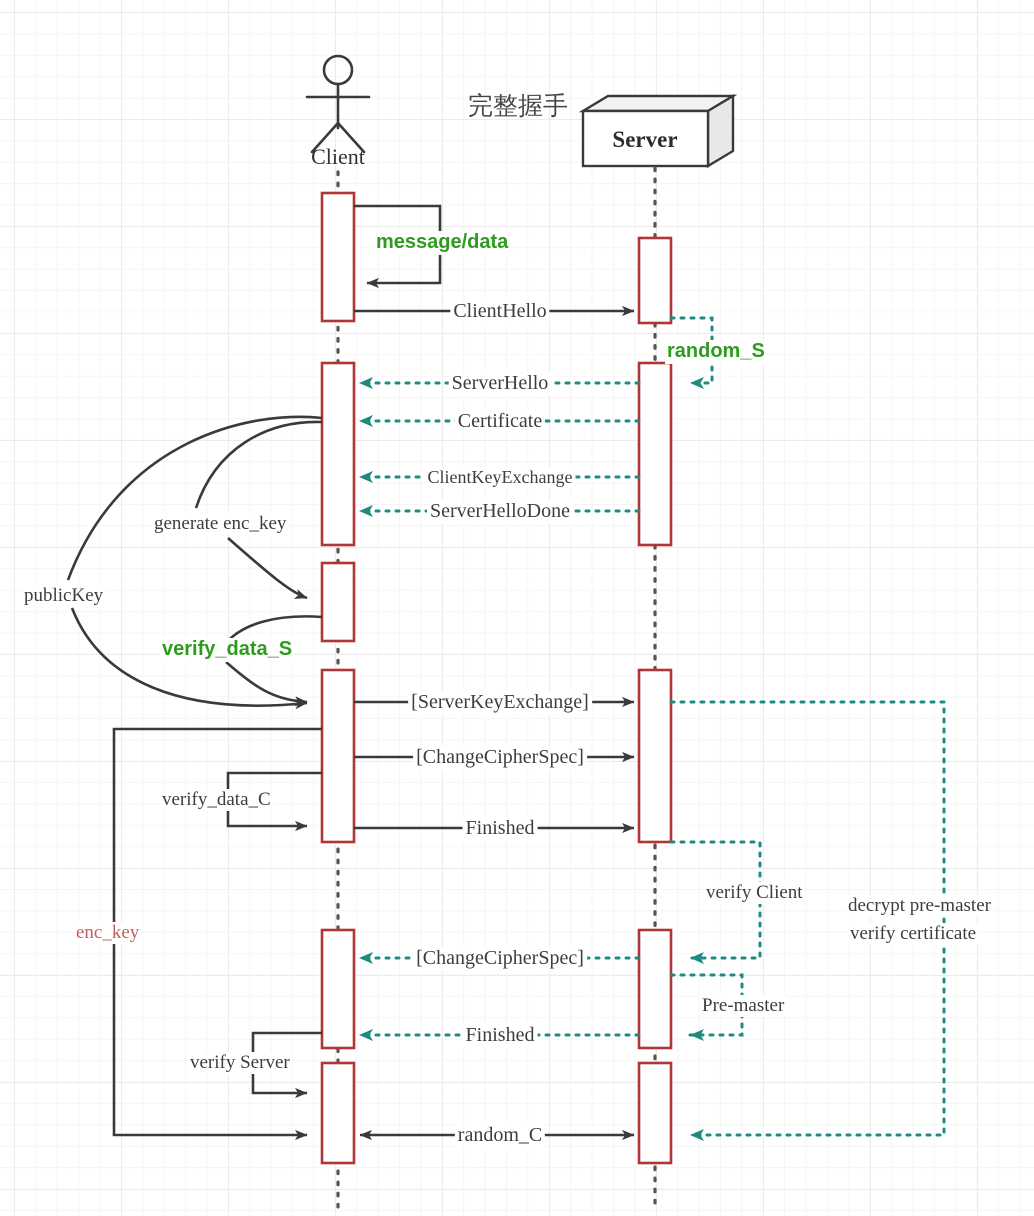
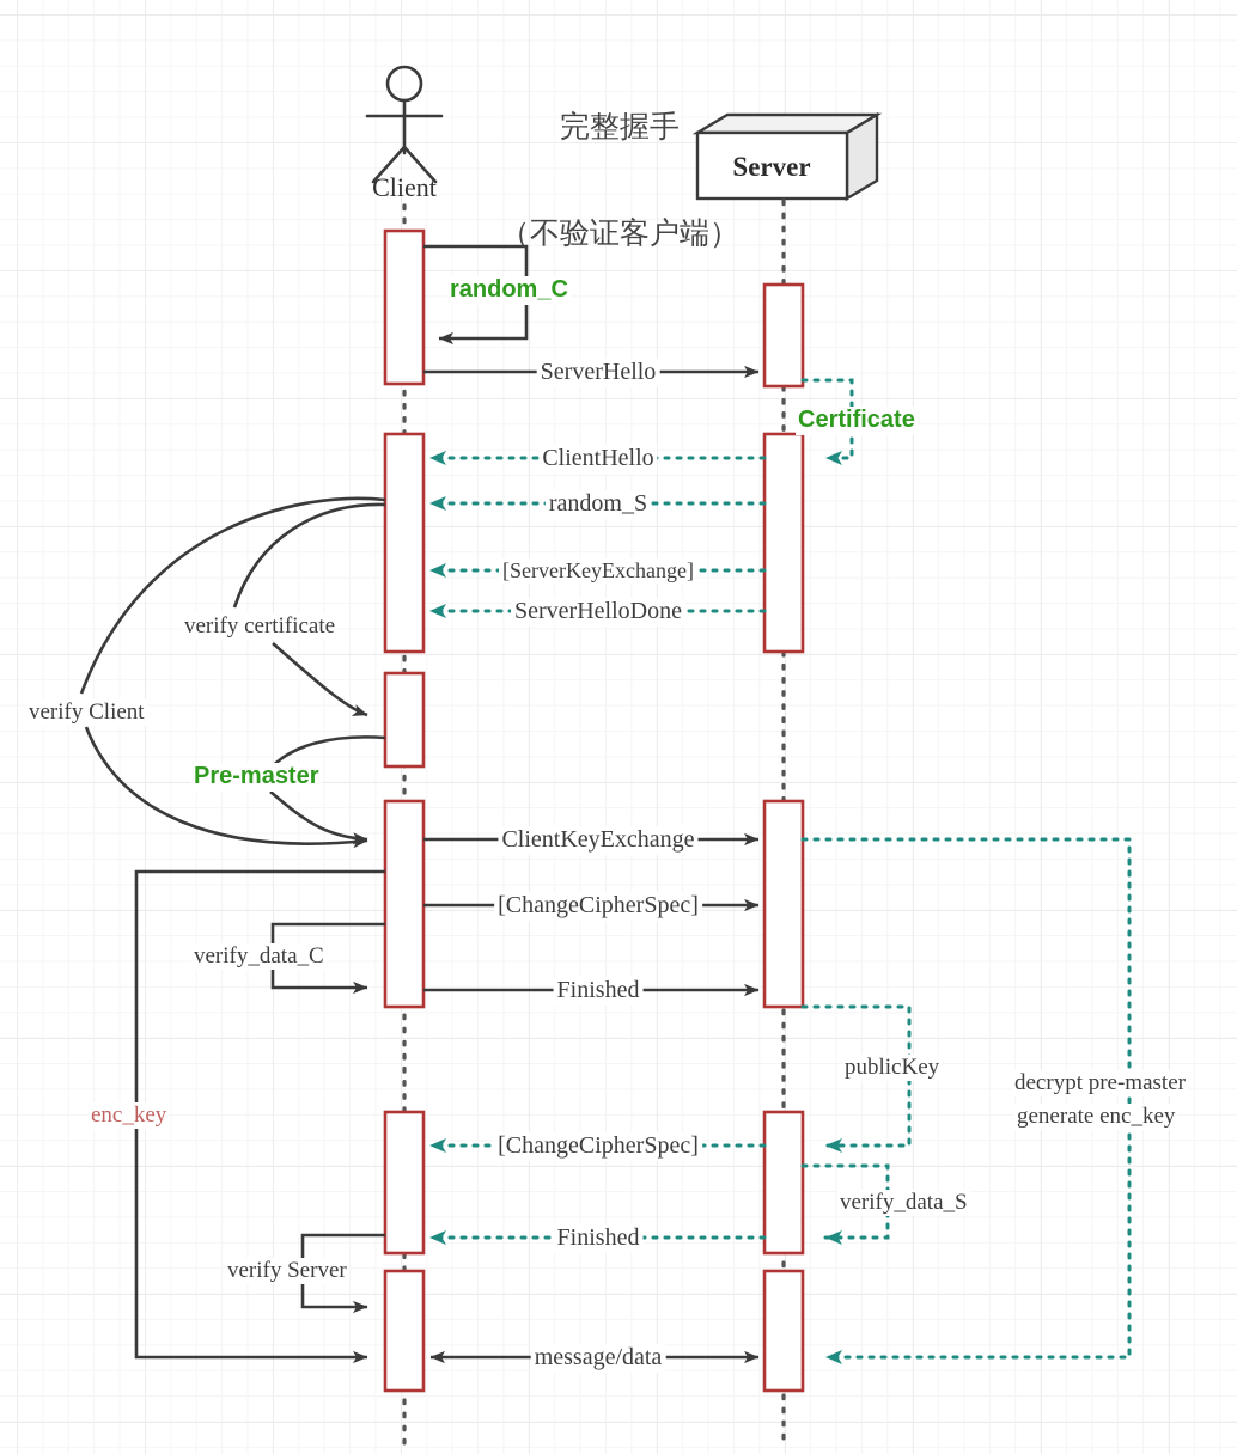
  完整握手
+ （不验证客户端）
  Client
  Server
- message/data
+ random_C
- ClientHello
+ ServerHello
- random_S
+ Certificate
- ServerHello
+ ClientHello
- Certificate
+ random_S
- ClientKeyExchange
+ [ServerKeyExchange]
  ServerHelloDone
- [ServerKeyExchange]
+ ClientKeyExchange
  [ChangeCipherSpec]
  Finished
  [ChangeCipherSpec]
  Finished
- random_C
+ message/data
- publicKey
+ verify Client
- generate enc_key
+ verify certificate
- verify_data_S
+ Pre-master
  verify_data_C
  enc_key
  verify Server
- verify Client
+ publicKey
- Pre-master
+ verify_data_S
  decrypt pre-master
- verify certificate
+ generate enc_key
